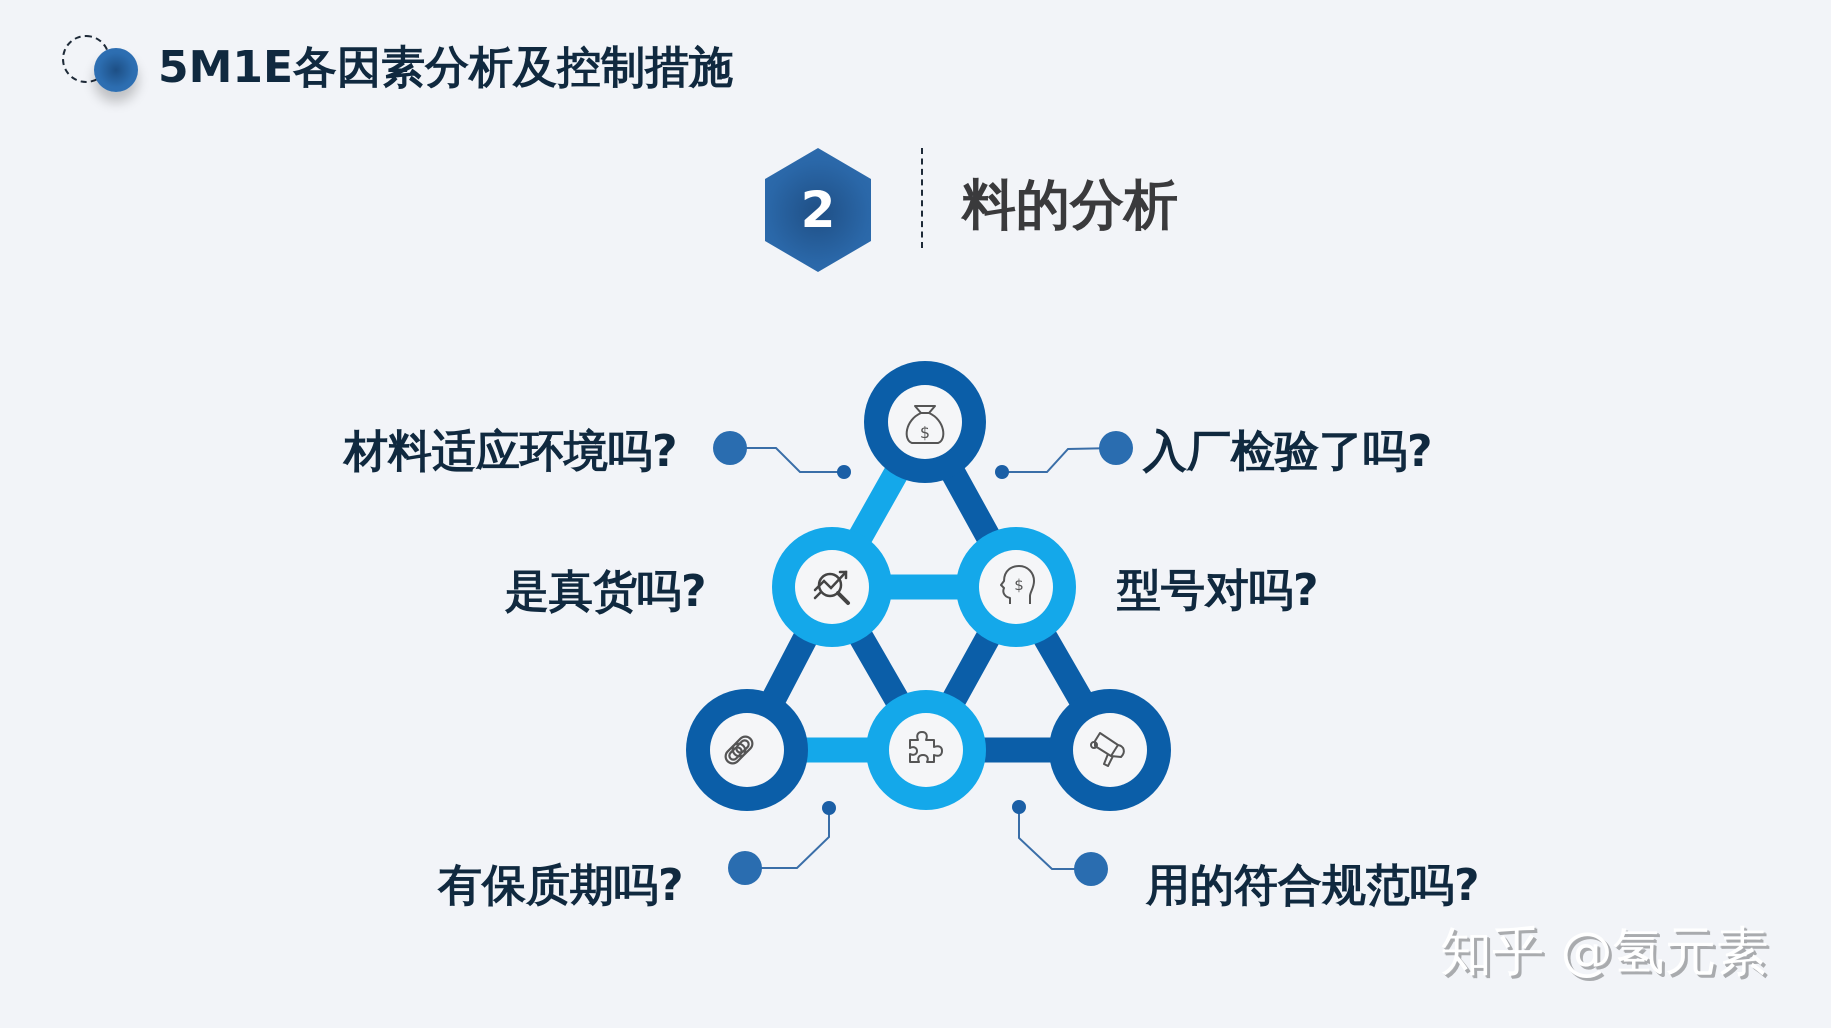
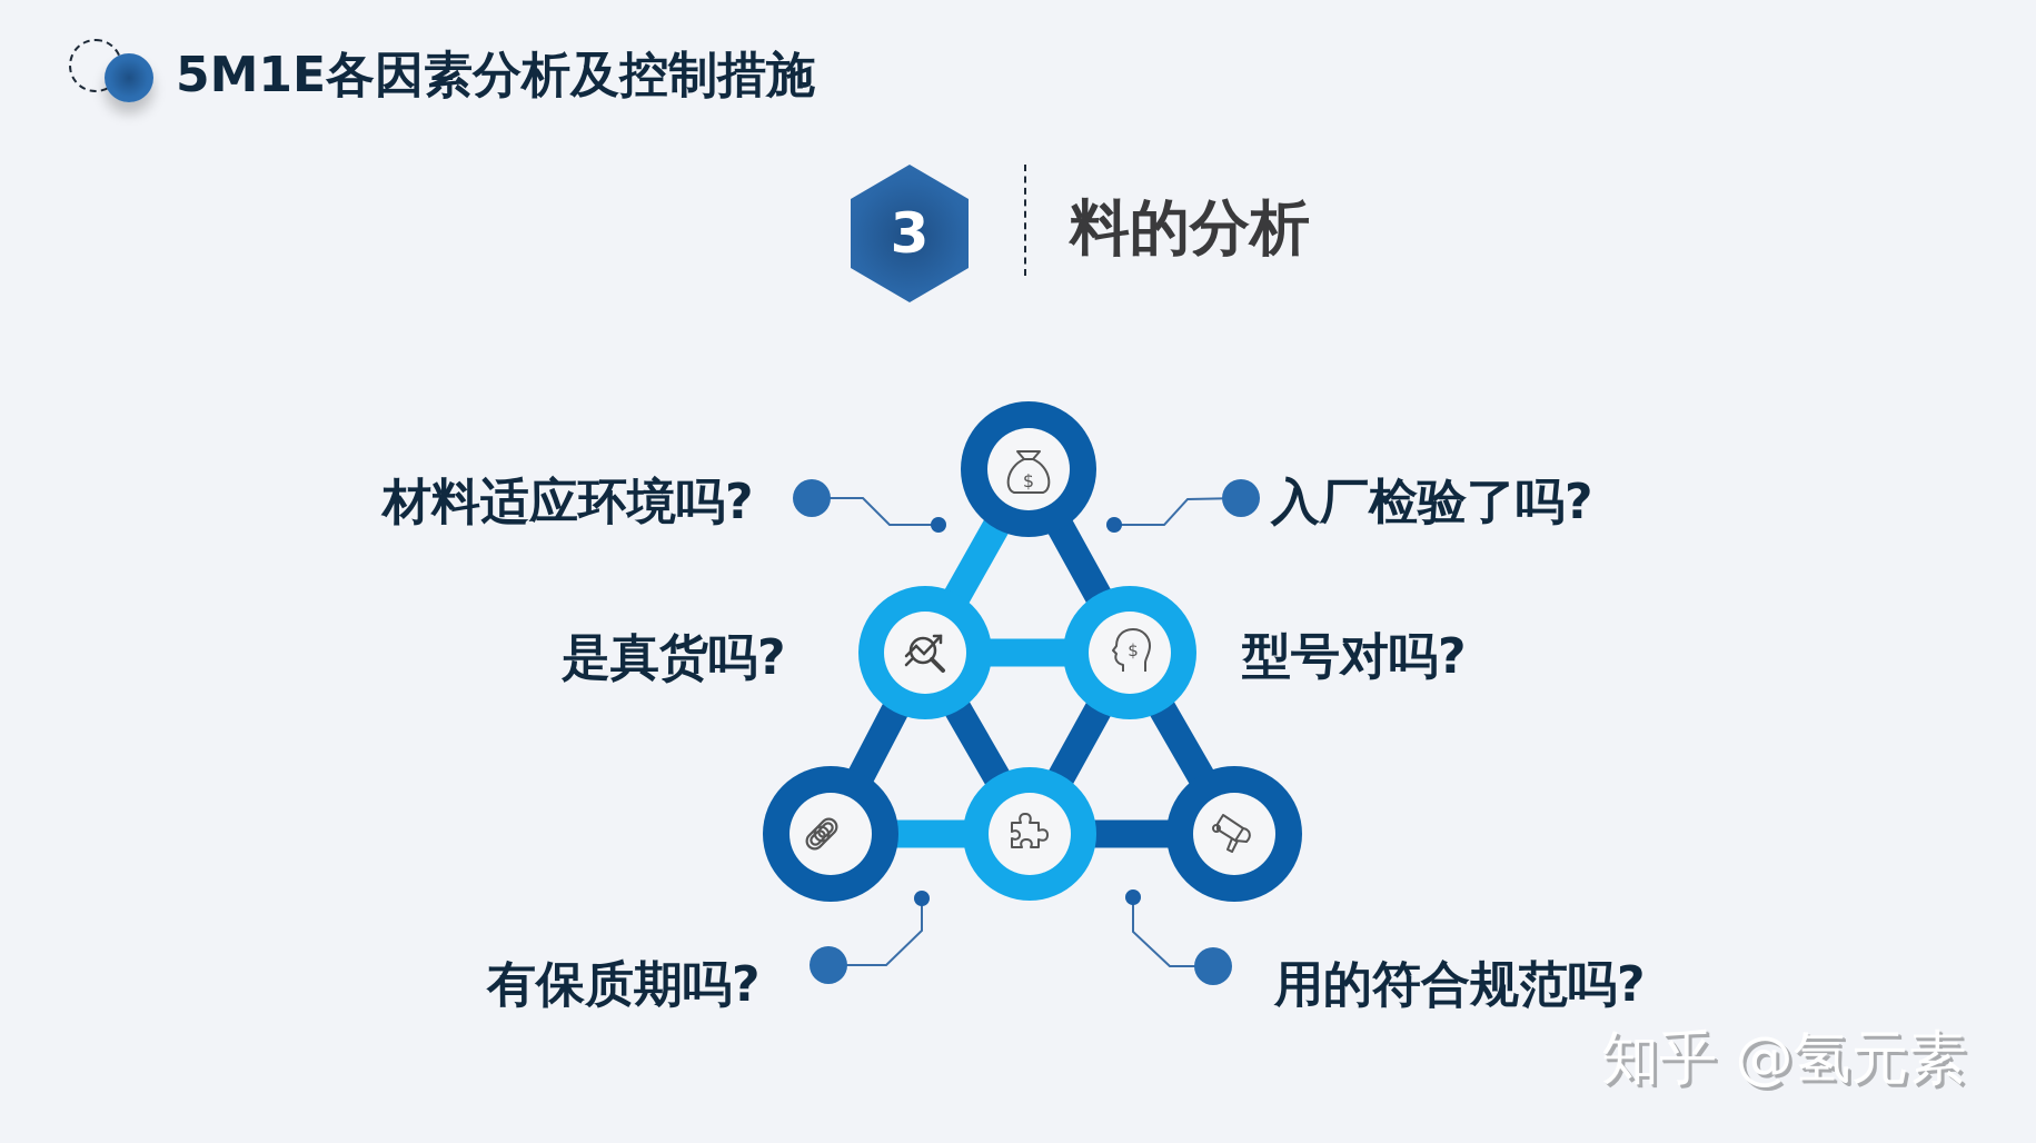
  5M1E各因素分析及控制措施
- 2
+ 3
  料的分析
  $
  $
  材料适应环境吗?
  入厂检验了吗?
  是真货吗?
  型号对吗?
  有保质期吗?
  用的符合规范吗?
  知乎 @氢元素
